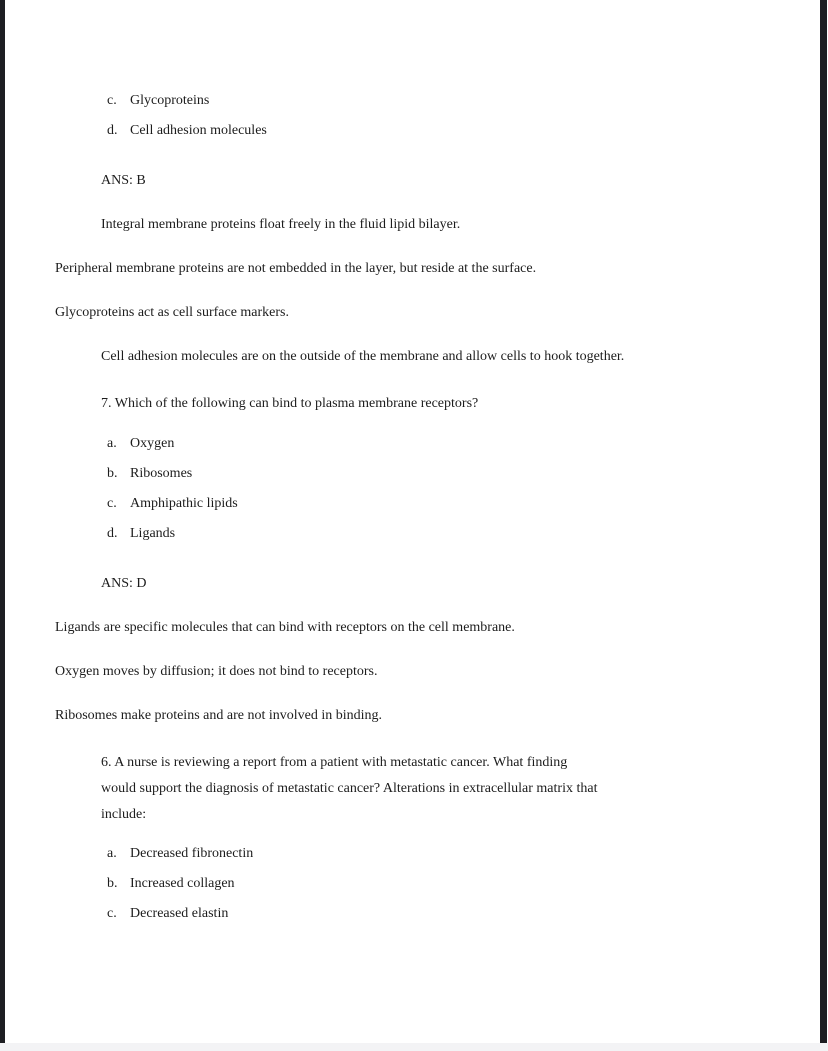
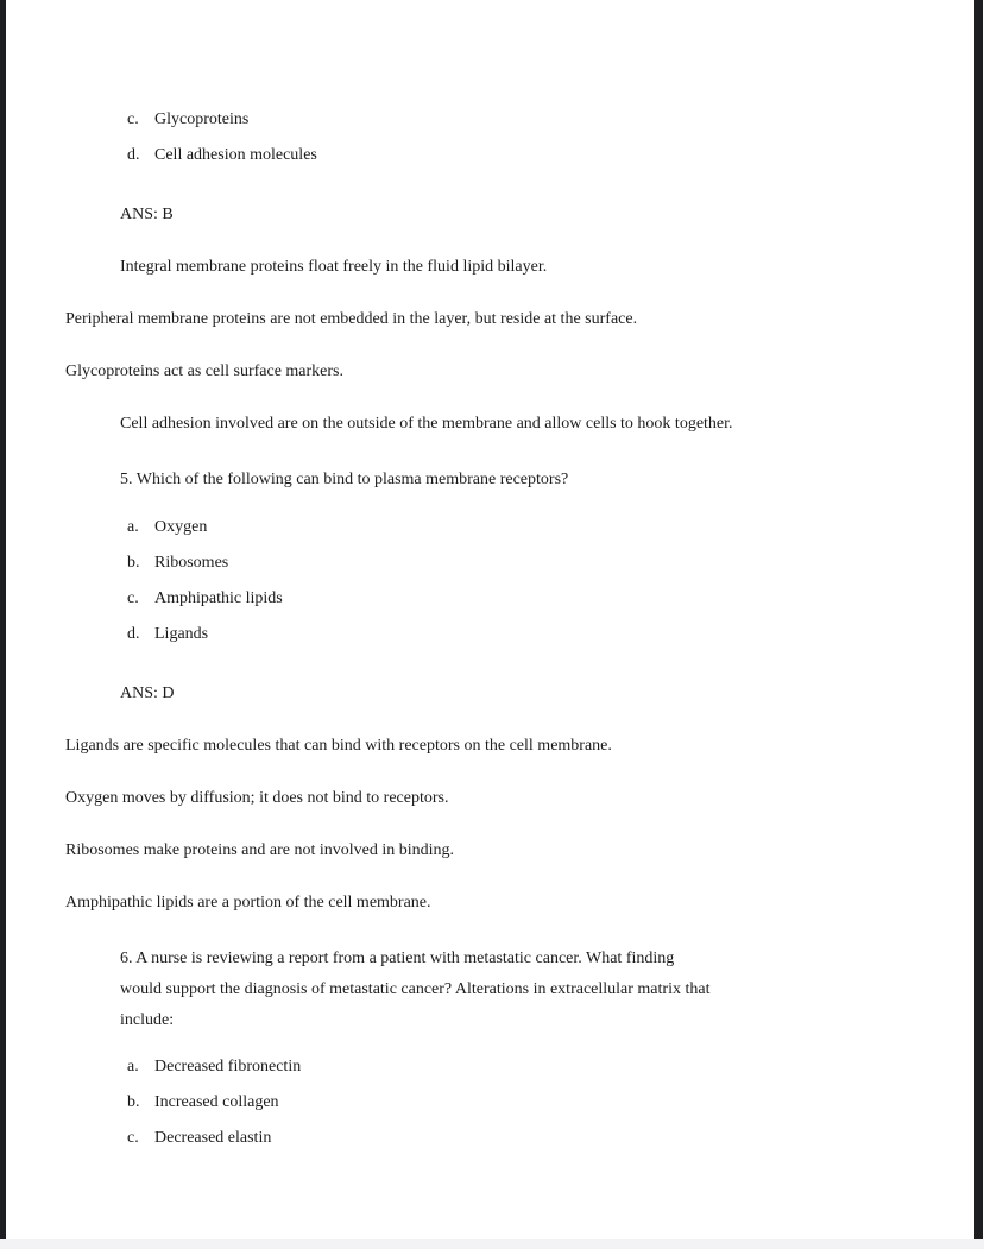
  c.
  Glycoproteins
  d.
  Cell adhesion molecules
  ANS: B
  Integral membrane proteins float freely in the fluid lipid bilayer.
  Peripheral membrane proteins are not embedded in the layer, but reside at the surface.
  Glycoproteins act as cell surface markers.
- Cell adhesion molecules are on the outside of the membrane and allow cells to hook together.
+ Cell adhesion involved are on the outside of the membrane and allow cells to hook together.
- 7. Which of the following can bind to plasma membrane receptors?
+ 5. Which of the following can bind to plasma membrane receptors?
  a.
  Oxygen
  b.
  Ribosomes
  c.
  Amphipathic lipids
  d.
  Ligands
  ANS: D
  Ligands are specific molecules that can bind with receptors on the cell membrane.
  Oxygen moves by diffusion; it does not bind to receptors.
  Ribosomes make proteins and are not involved in binding.
+ Amphipathic lipids are a portion of the cell membrane.
  6. A nurse is reviewing a report from a patient with metastatic cancer. What finding
  would support the diagnosis of metastatic cancer? Alterations in extracellular matrix that
  include:
  a.
  Decreased fibronectin
  b.
  Increased collagen
  c.
  Decreased elastin
